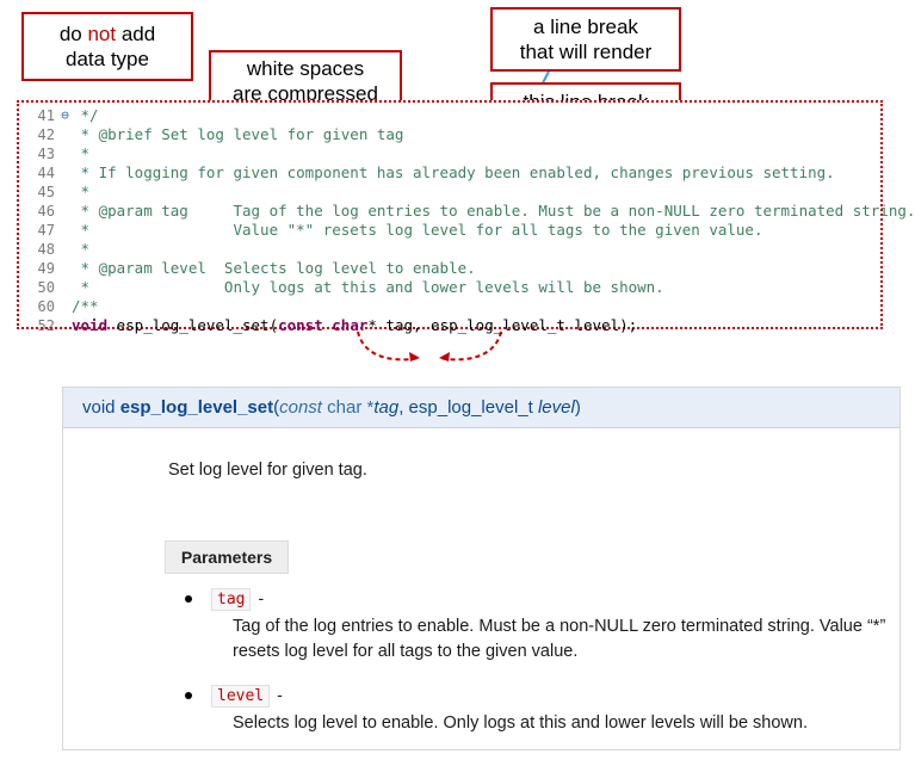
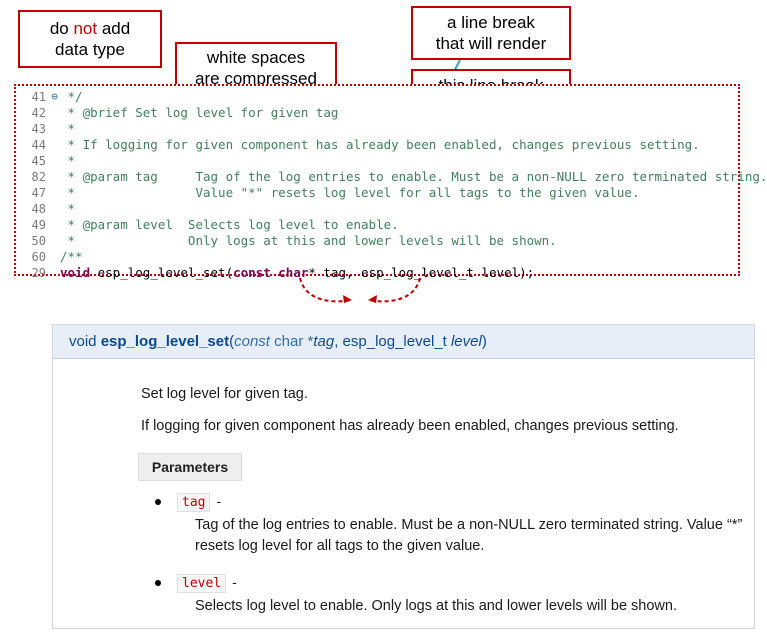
  do not add
  data type
  white spaces
  are compressed
  a line break
  that will render
  41
  ⊖
  */
  42
  * @brief Set log level for given tag
  43
  *
  44
  * If logging for given component has already been enabled, changes previous setting.
  45
  *
- 46
+ 82
  * @param tag Tag of the log entries to enable. Must be a non-NULL zero terminated string.
  47
  * Value "*" resets log level for all tags to the given value.
  48
  *
  49
  * @param level Selects log level to enable.
  50
  * Only logs at this and lower levels will be shown.
  60
  /**
- 52
+ 29
  void esp_log_level_set(const char* tag, esp_log_level_t level);
  void esp_log_level_set(const char *tag, esp_log_level_t level)
  Set log level for given tag.
+ If logging for given component has already been enabled, changes previous setting.
  Parameters
  tag -
  Tag of the log entries to enable. Must be a non-NULL zero terminated string. Value “*” resets log level for all tags to the given value.
  level -
  Selects log level to enable. Only logs at this and lower levels will be shown.
